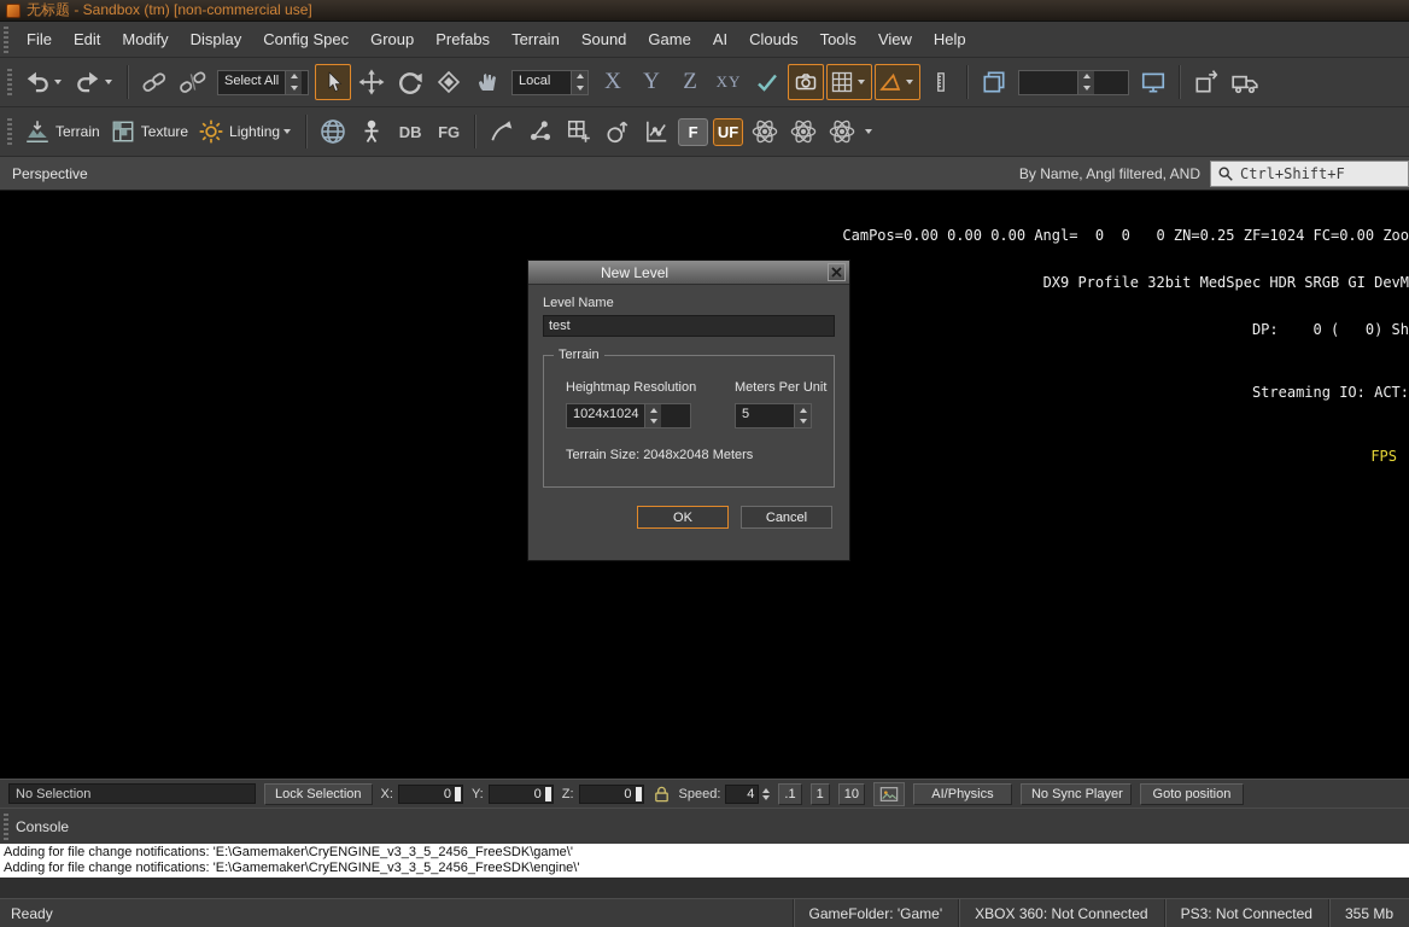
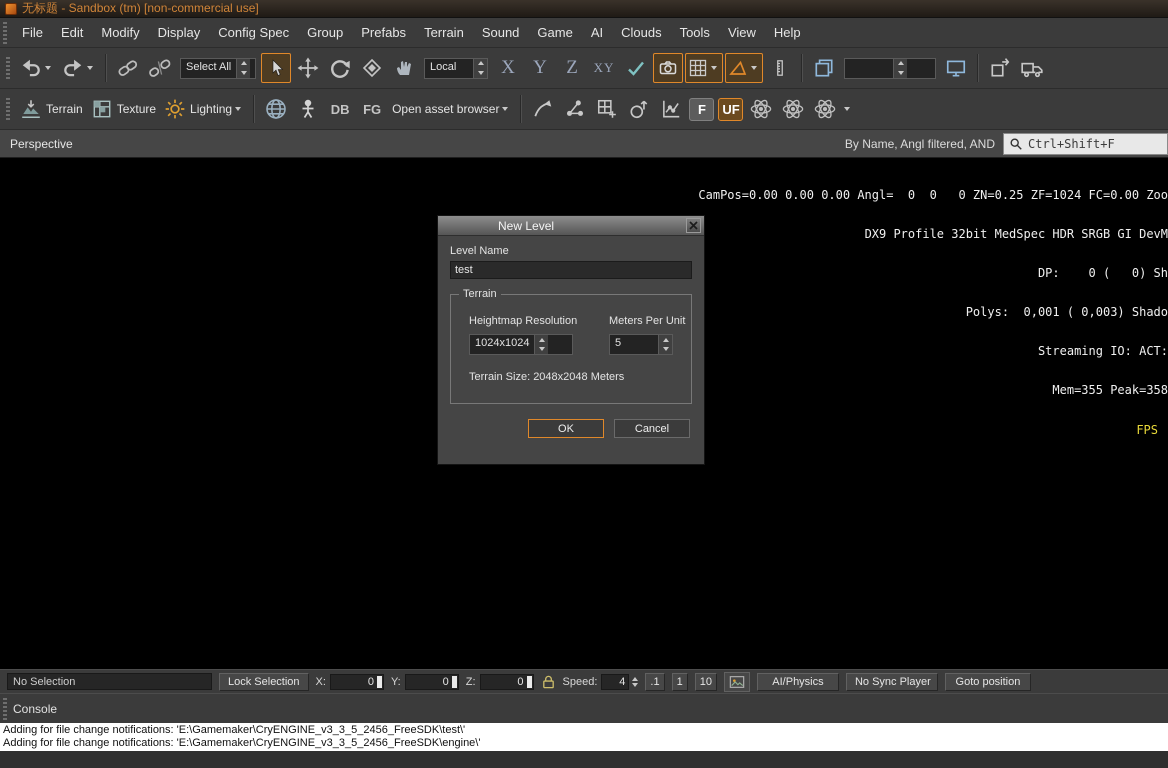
  无标题 - Sandbox (tm) [non-commercial use]
  File
  Edit
  Modify
  Display
  Config Spec
  Group
  Prefabs
  Terrain
  Sound
  Game
  AI
  Clouds
  Tools
  View
  Help
  Select All
  Local
  X
  Y
  Z
  XY
  Terrain
  Texture
  Lighting
  DB
  FG
+ Open asset browser
  F
  UF
  Perspective
  By Name, Angl filtered, AND
  Ctrl+Shift+F
  CamPos=0.00 0.00 0.00 Angl= 0 0 0 ZN=0.25 ZF=1024 FC=0.00 Zoo
  DX9 Profile 32bit MedSpec HDR SRGB GI DevM
  DP: 0 ( 0) Sh
+ Polys: 0,001 ( 0,003) Shado
  Streaming IO: ACT:
+ Mem=355 Peak=358
  FPS
  New Level
  Level Name
  test
  Terrain
  Heightmap Resolution
  Meters Per Unit
  1024x1024
  5
  Terrain Size: 2048x2048 Meters
  OK
  Cancel
  No Selection
  Lock Selection
  X:
  0
  Y:
  0
  Z:
  0
  Speed:
  4
  .1
  1
  10
  AI/Physics
  No Sync Player
  Goto position
  Console
- Adding for file change notifications: 'E:\Gamemaker\CryENGINE_v3_3_5_2456_FreeSDK\game\'
+ Adding for file change notifications: 'E:\Gamemaker\CryENGINE_v3_3_5_2456_FreeSDK\test\'
  Adding for file change notifications: 'E:\Gamemaker\CryENGINE_v3_3_5_2456_FreeSDK\engine\'
- Ready
- GameFolder: 'Game'
- XBOX 360: Not Connected
- PS3: Not Connected
- 355 Mb
